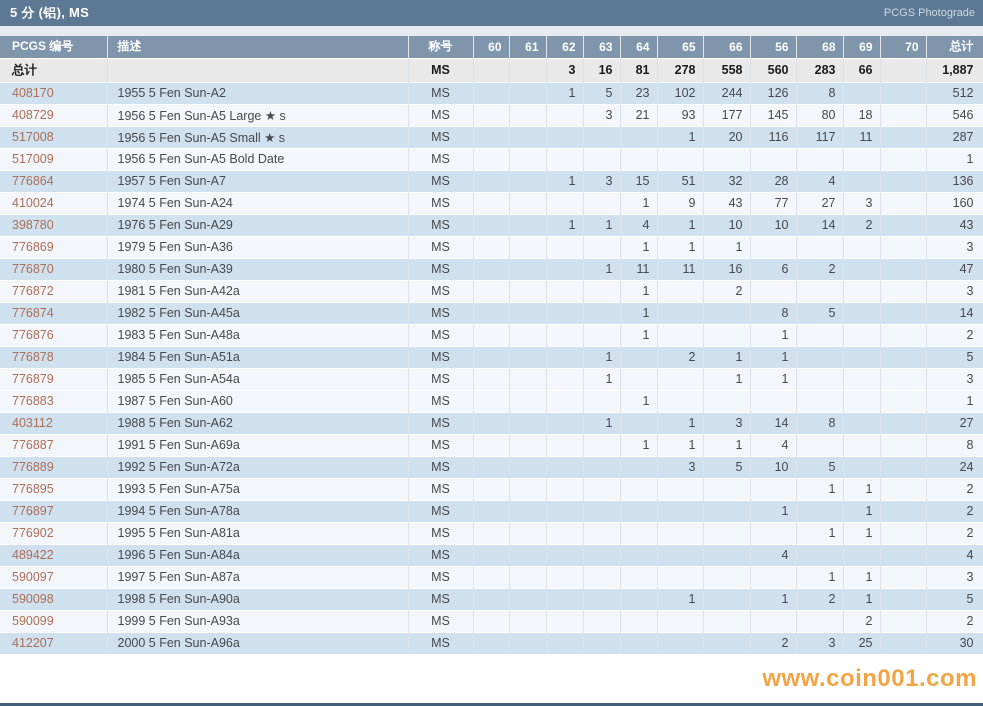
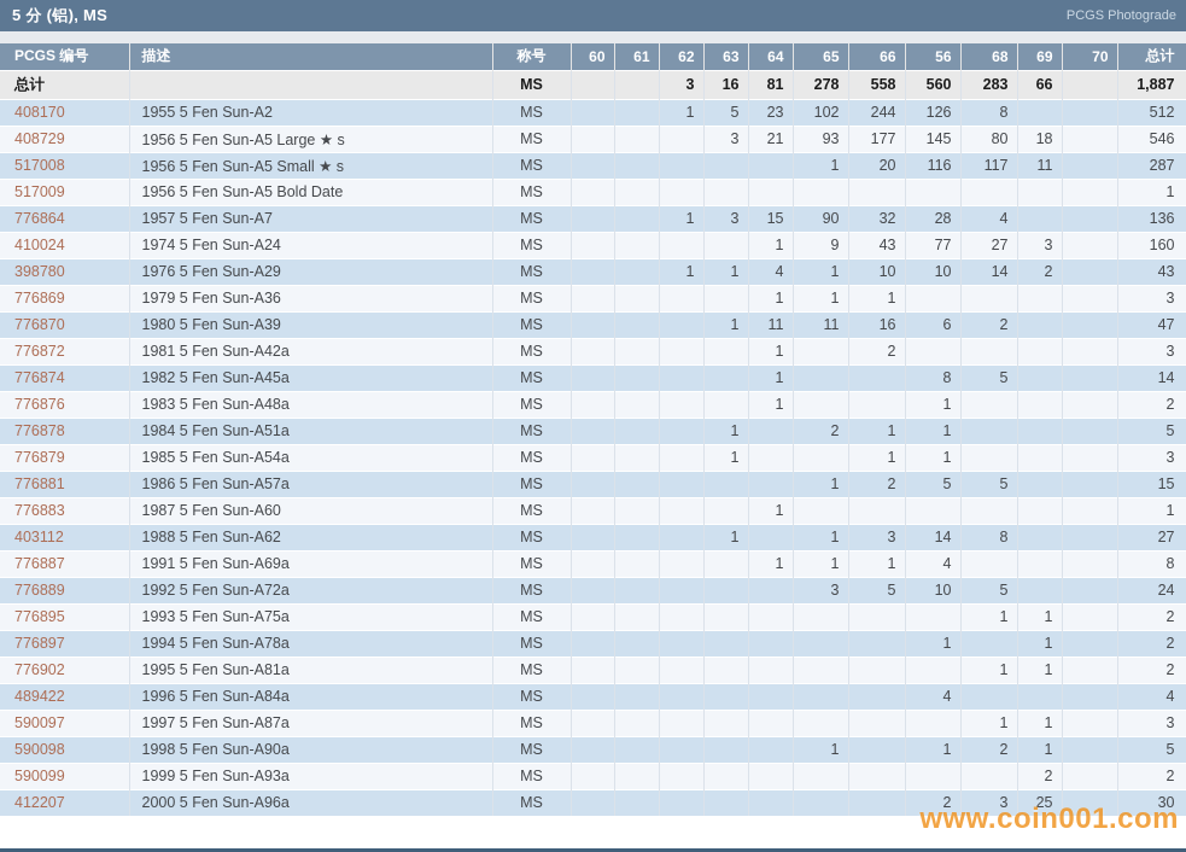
  5 分 (铝), MS
  PCGS Photograde
  PCGS 编号	描述	称号	60	61	62	63	64	65	66	56	68	69	70	总计
  总计		MS			3	16	81	278	558	560	283	66		1,887
  408170	1955 5 Fen Sun-A2	MS			1	5	23	102	244	126	8			512
  408729	1956 5 Fen Sun-A5 Large ★ s	MS				3	21	93	177	145	80	18		546
  517008	1956 5 Fen Sun-A5 Small ★ s	MS						1	20	116	117	11		287
  517009	1956 5 Fen Sun-A5 Bold Date	MS												1
- 776864	1957 5 Fen Sun-A7	MS			1	3	15	51	32	28	4			136
+ 776864	1957 5 Fen Sun-A7	MS			1	3	15	90	32	28	4			136
  410024	1974 5 Fen Sun-A24	MS					1	9	43	77	27	3		160
  398780	1976 5 Fen Sun-A29	MS			1	1	4	1	10	10	14	2		43
  776869	1979 5 Fen Sun-A36	MS					1	1	1					3
  776870	1980 5 Fen Sun-A39	MS				1	11	11	16	6	2			47
  776872	1981 5 Fen Sun-A42a	MS					1		2					3
  776874	1982 5 Fen Sun-A45a	MS					1			8	5			14
  776876	1983 5 Fen Sun-A48a	MS					1			1				2
  776878	1984 5 Fen Sun-A51a	MS				1		2	1	1				5
  776879	1985 5 Fen Sun-A54a	MS				1			1	1				3
+ 776881	1986 5 Fen Sun-A57a	MS						1	2	5	5			15
  776883	1987 5 Fen Sun-A60	MS					1							1
  403112	1988 5 Fen Sun-A62	MS				1		1	3	14	8			27
  776887	1991 5 Fen Sun-A69a	MS					1	1	1	4				8
  776889	1992 5 Fen Sun-A72a	MS						3	5	10	5			24
  776895	1993 5 Fen Sun-A75a	MS									1	1		2
  776897	1994 5 Fen Sun-A78a	MS								1		1		2
  776902	1995 5 Fen Sun-A81a	MS									1	1		2
  489422	1996 5 Fen Sun-A84a	MS								4				4
  590097	1997 5 Fen Sun-A87a	MS									1	1		3
  590098	1998 5 Fen Sun-A90a	MS						1		1	2	1		5
  590099	1999 5 Fen Sun-A93a	MS										2		2
  412207	2000 5 Fen Sun-A96a	MS								2	3	25		30
  www.coin001.com
